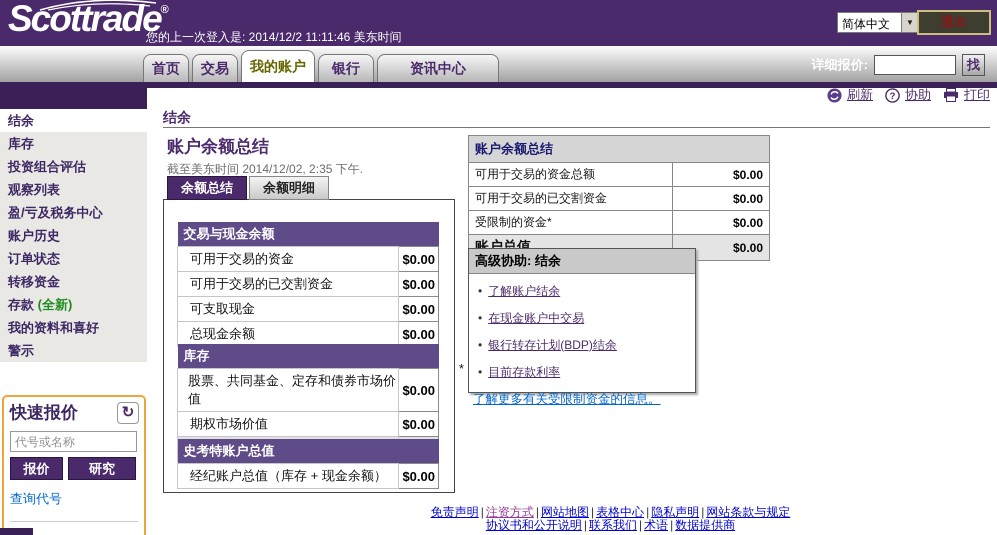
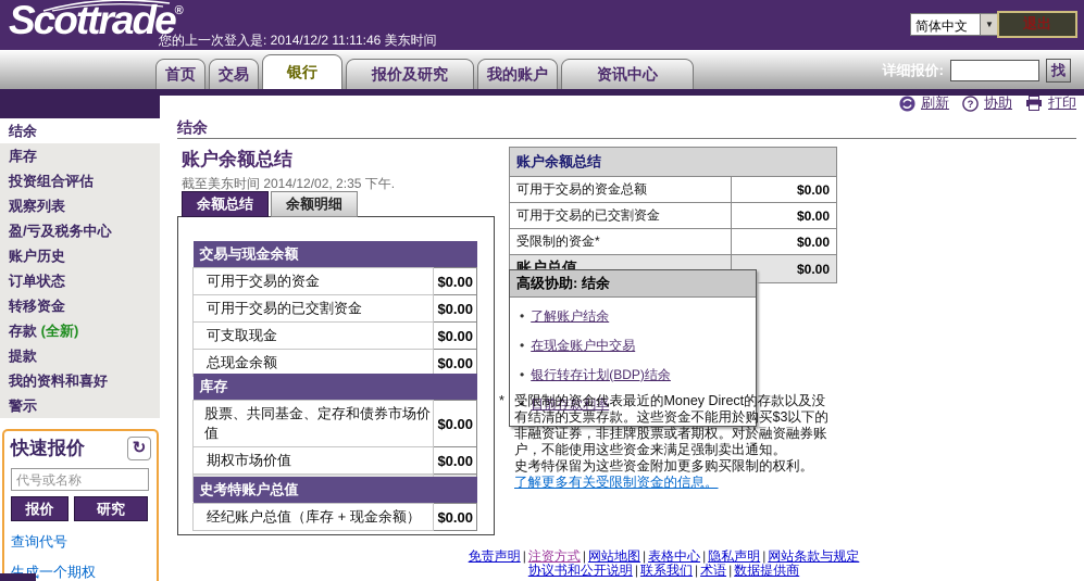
  Scottrade®
  您的上一次登入是: 2014/12/2 11:11:46 美东时间
  简体中文
  ▼
  退出
  首页
  交易
- 我的账户
+ 银行
+ 报价及研究
- 银行
+ 我的账户
  资讯中心
  详细报价:
  找
  刷新
  ?
  协助
  打印
  结余
  库存
  投资组合评估
  观察列表
  盈/亏及税务中心
  账户历史
  订单状态
  转移资金
  存款 (全新)
+ 提款
  我的资料和喜好
  警示
  快速报价
  ↻
  代号或名称
  报价
  研究
  查询代号
+ 生成一个期权
  结余
  账户余额总结
  截至美东时间 2014/12/02, 2:35 下午.
  余额总结
  余额明细
  交易与现金余额
  可用于交易的资金	$0.00
  可用于交易的已交割资金	$0.00
  可支取现金	$0.00
  总现金余额	$0.00
  库存
  股票、共同基金、定存和债券市场价值	$0.00
  期权市场价值	$0.00
  史考特账户总值
  经纪账户总值（库存 + 现金余额）	$0.00
  账户余额总结
  可用于交易的资金总额	$0.00
  可用于交易的已交割资金	$0.00
  受限制的资金*	$0.00
  账户总值	$0.00
  高级协助: 结余
  了解账户结余
  在现金账户中交易
  银行转存计划(BDP)结余
  目前存款利率
  *
+ 受限制的资金代表最近的Money Direct的存款以及没有结清的支票存款。这些资金不能用於购买$3以下的非融资证券，非挂牌股票或者期权。对於融资融券账户，不能使用这些资金来满足强制卖出通知。
+ 史考特保留为这些资金附加更多购买限制的权利。
  了解更多有关受限制资金的信息。
  免责声明 | 注资方式 | 网站地图 | 表格中心 | 隐私声明 | 网站条款与规定
  协议书和公开说明 | 联系我们 | 术语 | 数据提供商
